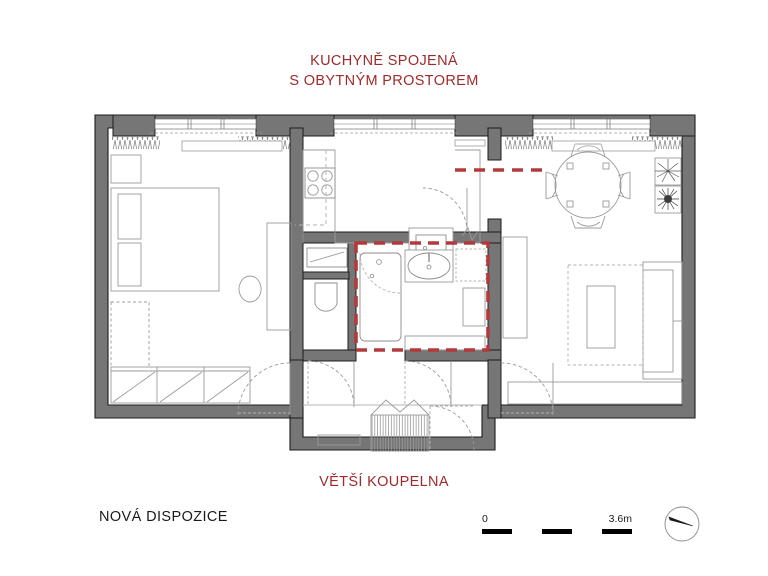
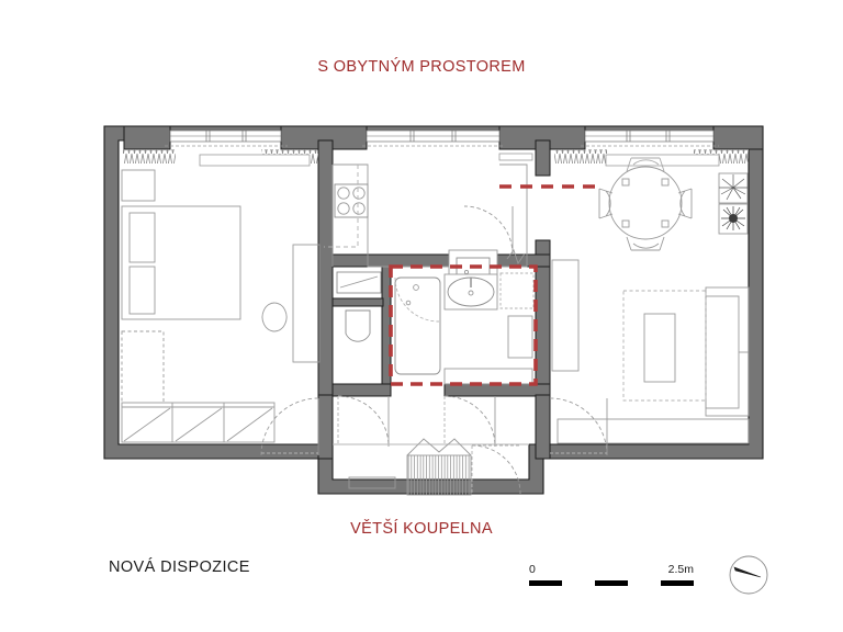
- KUCHYNĚ SPOJENÁ
  S OBYTNÝM PROSTOREM
  VĚTŠÍ KOUPELNA
  NOVÁ DISPOZICE
  0
- 3.6m
+ 2.5m
